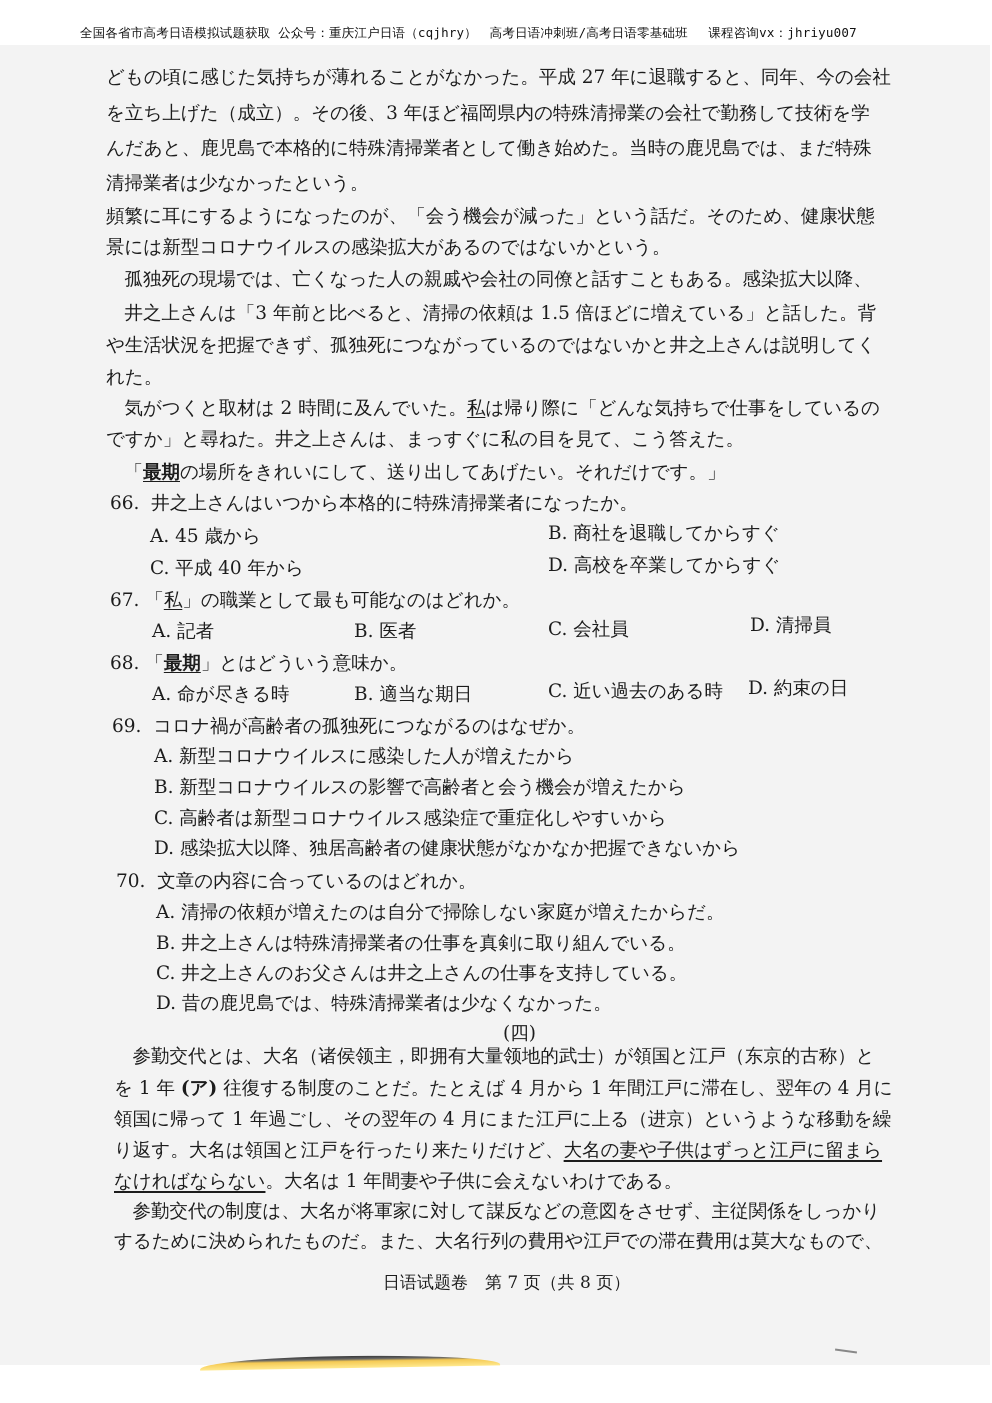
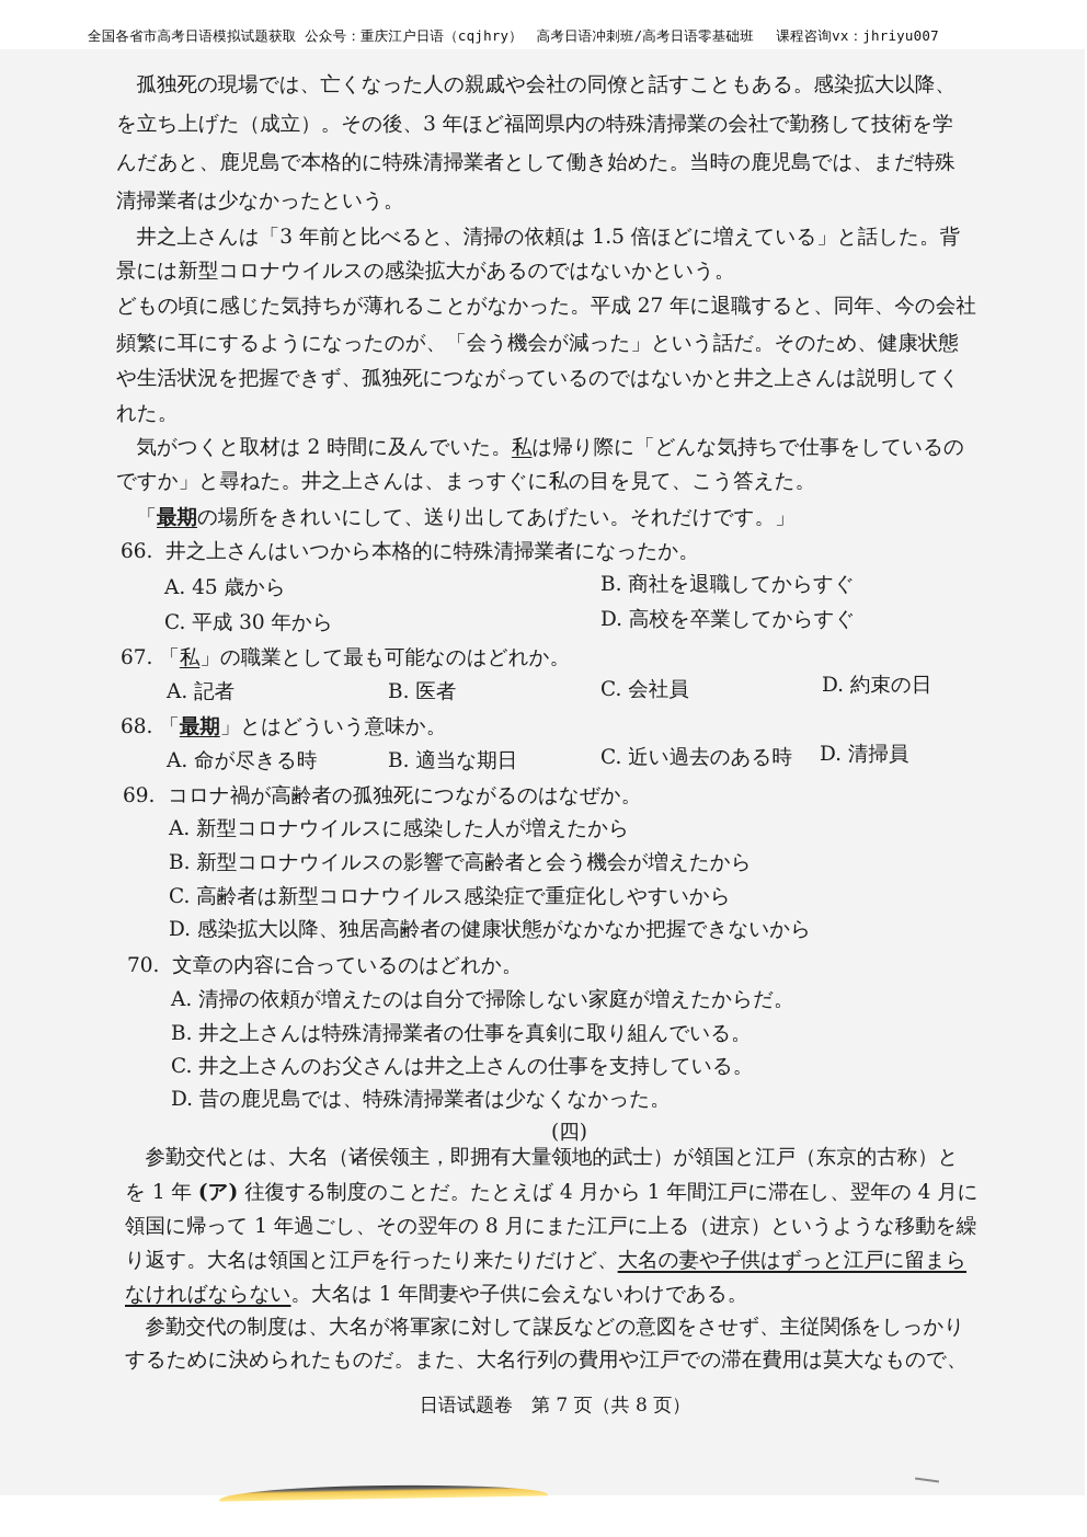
  全国各省市高考日语模拟试题获取 公众号：重庆江户日语（cqjhry） 高考日语冲刺班/高考日语零基础班 课程咨询vx：jhriyu007
- どもの頃に感じた気持ちが薄れることがなかった。平成 27 年に退職すると、同年、今の会社
+ 孤独死の現場では、亡くなった人の親戚や会社の同僚と話すこともある。感染拡大以降、
  を立ち上げた（成立）。その後、3 年ほど福岡県内の特殊清掃業の会社で勤務して技術を学
  んだあと、鹿児島で本格的に特殊清掃業者として働き始めた。当時の鹿児島では、まだ特殊
  清掃業者は少なかったという。
- 頻繁に耳にするようになったのが、「会う機会が減った」という話だ。そのため、健康状態
+ 井之上さんは「3 年前と比べると、清掃の依頼は 1.5 倍ほどに増えている」と話した。背
  景には新型コロナウイルスの感染拡大があるのではないかという。
- 孤独死の現場では、亡くなった人の親戚や会社の同僚と話すこともある。感染拡大以降、
+ どもの頃に感じた気持ちが薄れることがなかった。平成 27 年に退職すると、同年、今の会社
- 井之上さんは「3 年前と比べると、清掃の依頼は 1.5 倍ほどに増えている」と話した。背
+ 頻繁に耳にするようになったのが、「会う機会が減った」という話だ。そのため、健康状態
  や生活状況を把握できず、孤独死につながっているのではないかと井之上さんは説明してく
  れた。
  気がつくと取材は 2 時間に及んでいた。私は帰り際に「どんな気持ちで仕事をしているの
  ですか」と尋ねた。井之上さんは、まっすぐに私の目を見て、こう答えた。
  「最期の場所をきれいにして、送り出してあげたい。それだけです。」
  66. 井之上さんはいつから本格的に特殊清掃業者になったか。
  A. 45 歳から
  B. 商社を退職してからすぐ
- C. 平成 40 年から
+ C. 平成 30 年から
  D. 高校を卒業してからすぐ
  67. 「私」の職業として最も可能なのはどれか。
  A. 記者
  B. 医者
  C. 会社員
- D. 清掃員
+ D. 約束の日
  68. 「最期」とはどういう意味か。
  A. 命が尽きる時
  B. 適当な期日
  C. 近い過去のある時
- D. 約束の日
+ D. 清掃員
  69. コロナ禍が高齢者の孤独死につながるのはなぜか。
  A. 新型コロナウイルスに感染した人が増えたから
  B. 新型コロナウイルスの影響で高齢者と会う機会が増えたから
  C. 高齢者は新型コロナウイルス感染症で重症化しやすいから
  D. 感染拡大以降、独居高齢者の健康状態がなかなか把握できないから
  70. 文章の内容に合っているのはどれか。
  A. 清掃の依頼が増えたのは自分で掃除しない家庭が増えたからだ。
  B. 井之上さんは特殊清掃業者の仕事を真剣に取り組んでいる。
  C. 井之上さんのお父さんは井之上さんの仕事を支持している。
  D. 昔の鹿児島では、特殊清掃業者は少なくなかった。
  (四)
  参勤交代とは、大名（诸侯领主，即拥有大量领地的武士）が領国と江戸（东京的古称）と
  を 1 年 (ア) 往復する制度のことだ。たとえば 4 月から 1 年間江戸に滞在し、翌年の 4 月に
- 領国に帰って 1 年過ごし、その翌年の 4 月にまた江戸に上る（进京）というような移動を繰
+ 領国に帰って 1 年過ごし、その翌年の 8 月にまた江戸に上る（进京）というような移動を繰
  り返す。大名は領国と江戸を行ったり来たりだけど、大名の妻や子供はずっと江戸に留まら
  なければならない。大名は 1 年間妻や子供に会えないわけである。
  参勤交代の制度は、大名が将軍家に対して謀反などの意図をさせず、主従関係をしっかり
  するために決められたものだ。また、大名行列の費用や江戸での滞在費用は莫大なもので、
  日语试题卷 第 7 页（共 8 页）
